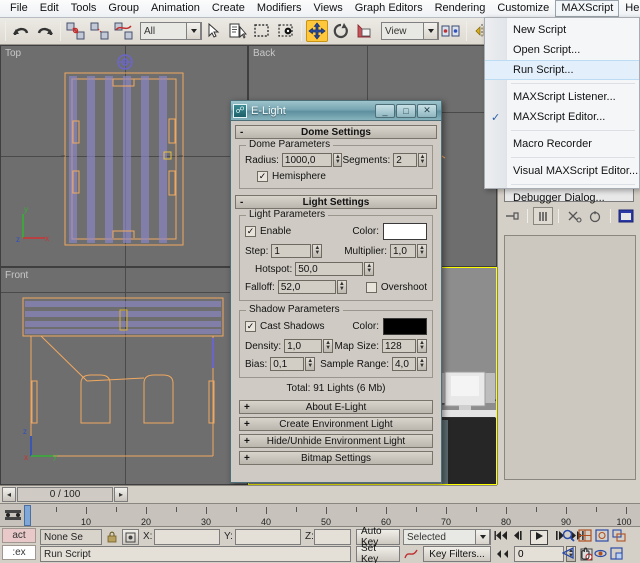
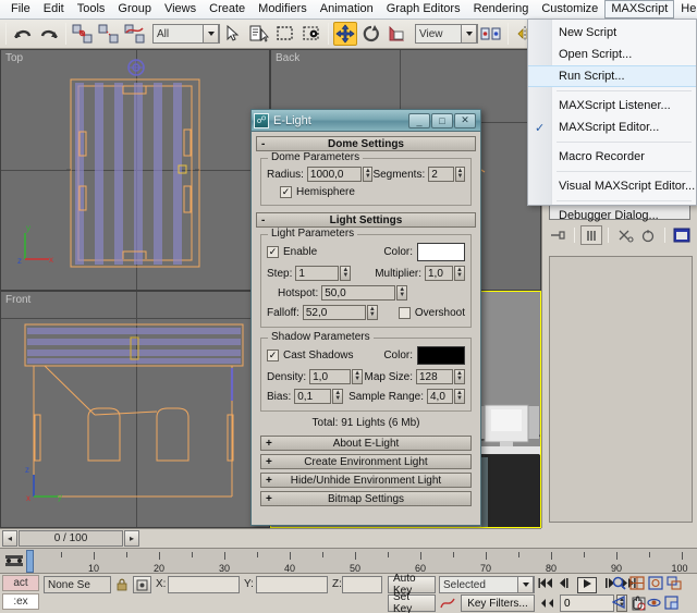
  File
  Edit
  Tools
  Group
- Animation
+ Views
  Create
  Modifiers
- Views
+ Animation
  Graph Editors
  Rendering
  Customize
  MAXScript
  All
  View
  Top
  y
  x
  z
  Back
  Front
  z
  y
  x
  ☍
  E-Light
  _
  □
  ✕
  -
  Dome Settings
  Dome Parameters
  Radius:
  1000,0
  Segments:
  2
  ✓
  Hemisphere
  -
  Light Settings
  Light Parameters
  ✓
  Enable
  Color:
  Step:
  1
  Multiplier:
  1,0
  Hotspot:
  50,0
  Falloff:
  52,0
  Overshoot
  Shadow Parameters
  ✓
  Cast Shadows
  Color:
  Density:
  1,0
  Map Size:
  128
  Bias:
  0,1
  Sample Range:
  4,0
  Total: 91 Lights (6 Mb)
  +
  About E-Light
  +
  Create Environment Light
  +
  Hide/Unhide Environment Light
  +
  Bitmap Settings
  New Script
  Open Script...
  Run Script...
  MAXScript Listener...
  ✓
  MAXScript Editor...
  Macro Recorder
  Visual MAXScript Editor...
  Debugger Dialog...
  ◂
  0 / 100
  ▸
  10
  20
  30
  40
  50
  60
  70
  80
  90
  100
  act
  :ex
  None Se
  X:
  Y:
  Z:
- Run Script
  Auto Key
  Set Key
  Selected
  Key Filters...
  0
